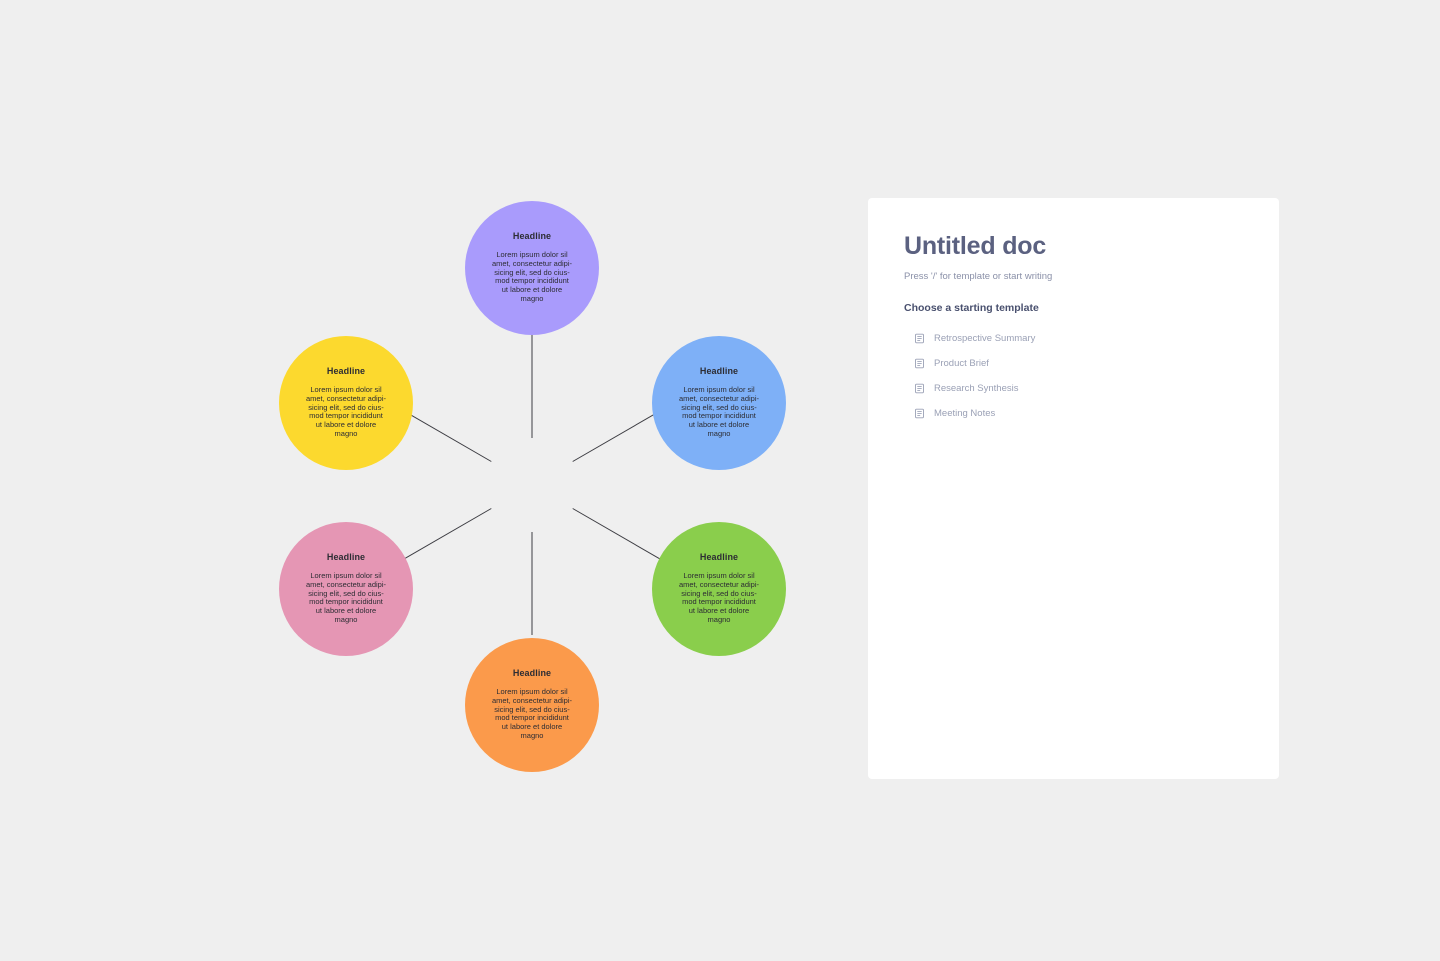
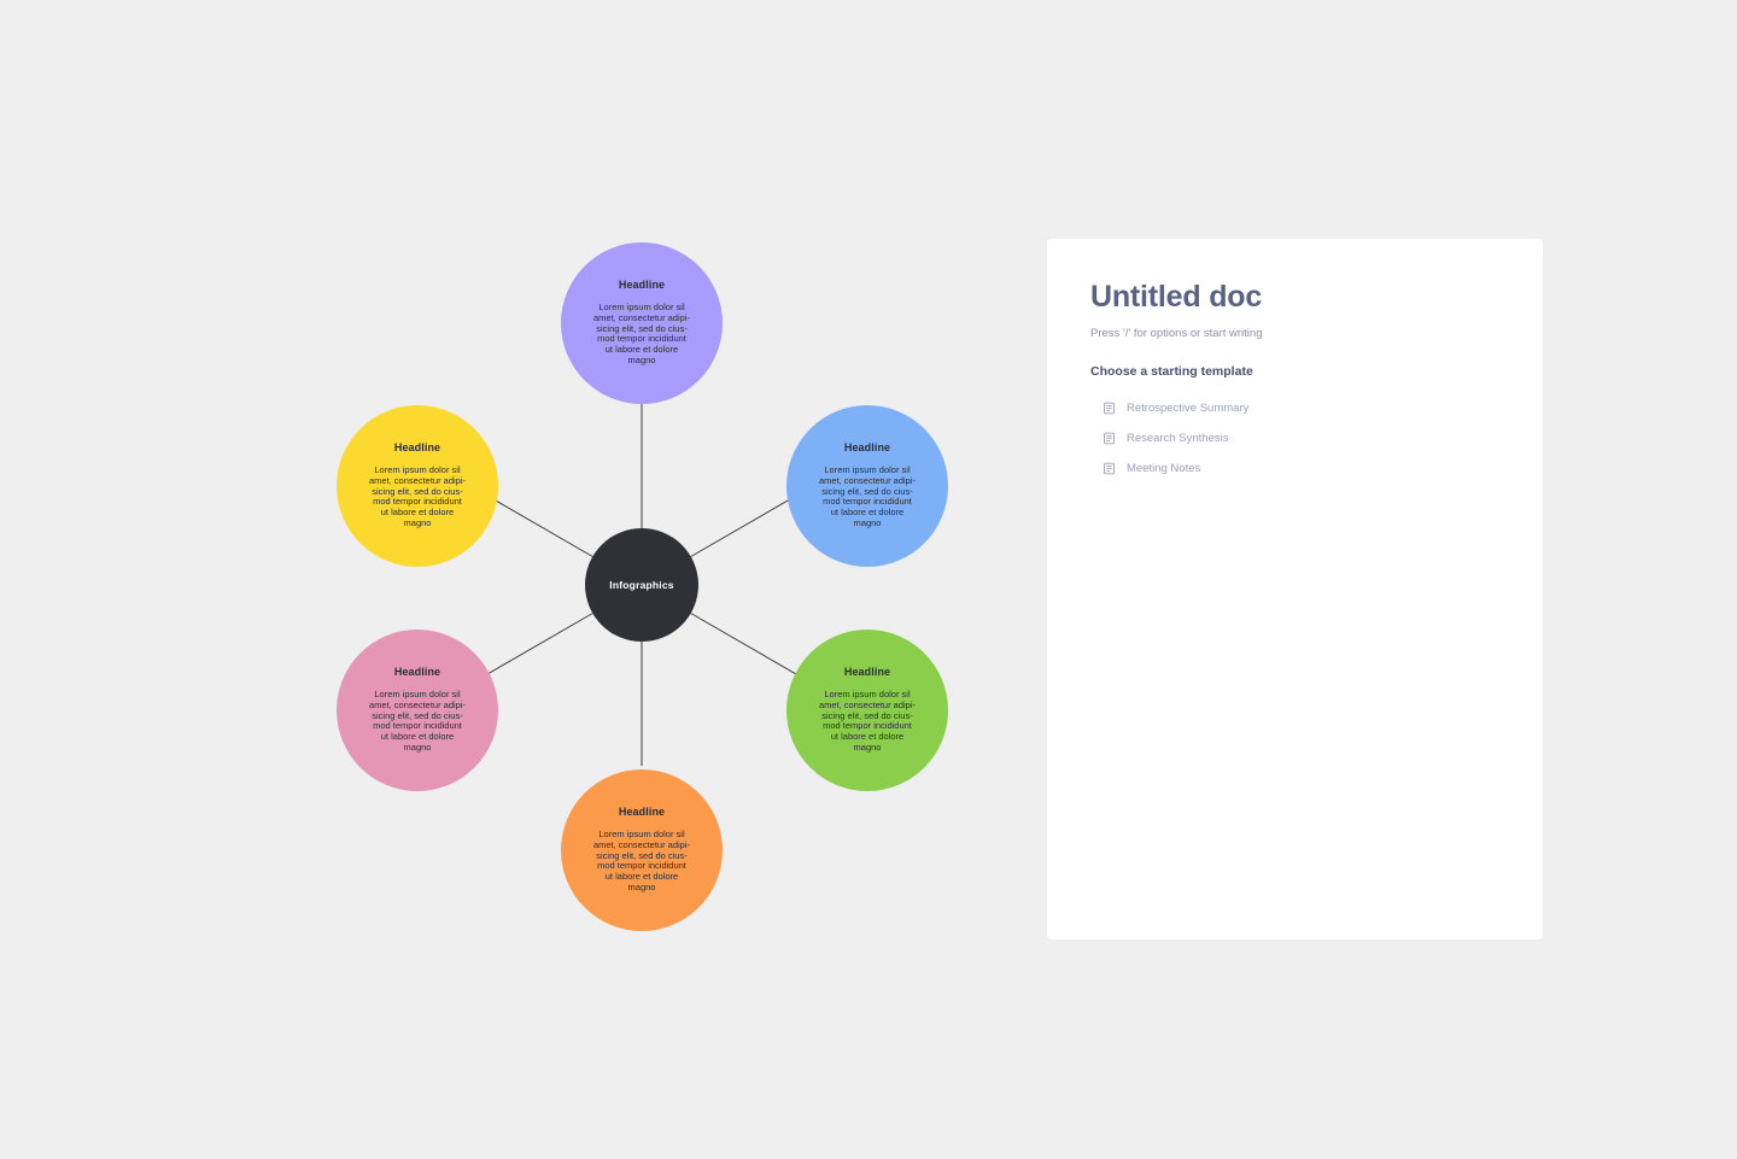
  Headline
  Lorem ipsum dolor sil amet, consectetur adipi-sicing elit, sed do cius-mod tempor incididunt ut labore et dolore magno
  Headline
  Lorem ipsum dolor sil amet, consectetur adipi-sicing elit, sed do cius-mod tempor incididunt ut labore et dolore magno
  Headline
  Lorem ipsum dolor sil amet, consectetur adipi-sicing elit, sed do cius-mod tempor incididunt ut labore et dolore magno
  Headline
  Lorem ipsum dolor sil amet, consectetur adipi-sicing elit, sed do cius-mod tempor incididunt ut labore et dolore magno
  Headline
  Lorem ipsum dolor sil amet, consectetur adipi-sicing elit, sed do cius-mod tempor incididunt ut labore et dolore magno
  Headline
  Lorem ipsum dolor sil amet, consectetur adipi-sicing elit, sed do cius-mod tempor incididunt ut labore et dolore magno
+ Infographics
  Untitled doc
- Press '/' for template or start writing
+ Press '/' for options or start writing
  Choose a starting template
  Retrospective Summary
- Product Brief
  Research Synthesis
  Meeting Notes
